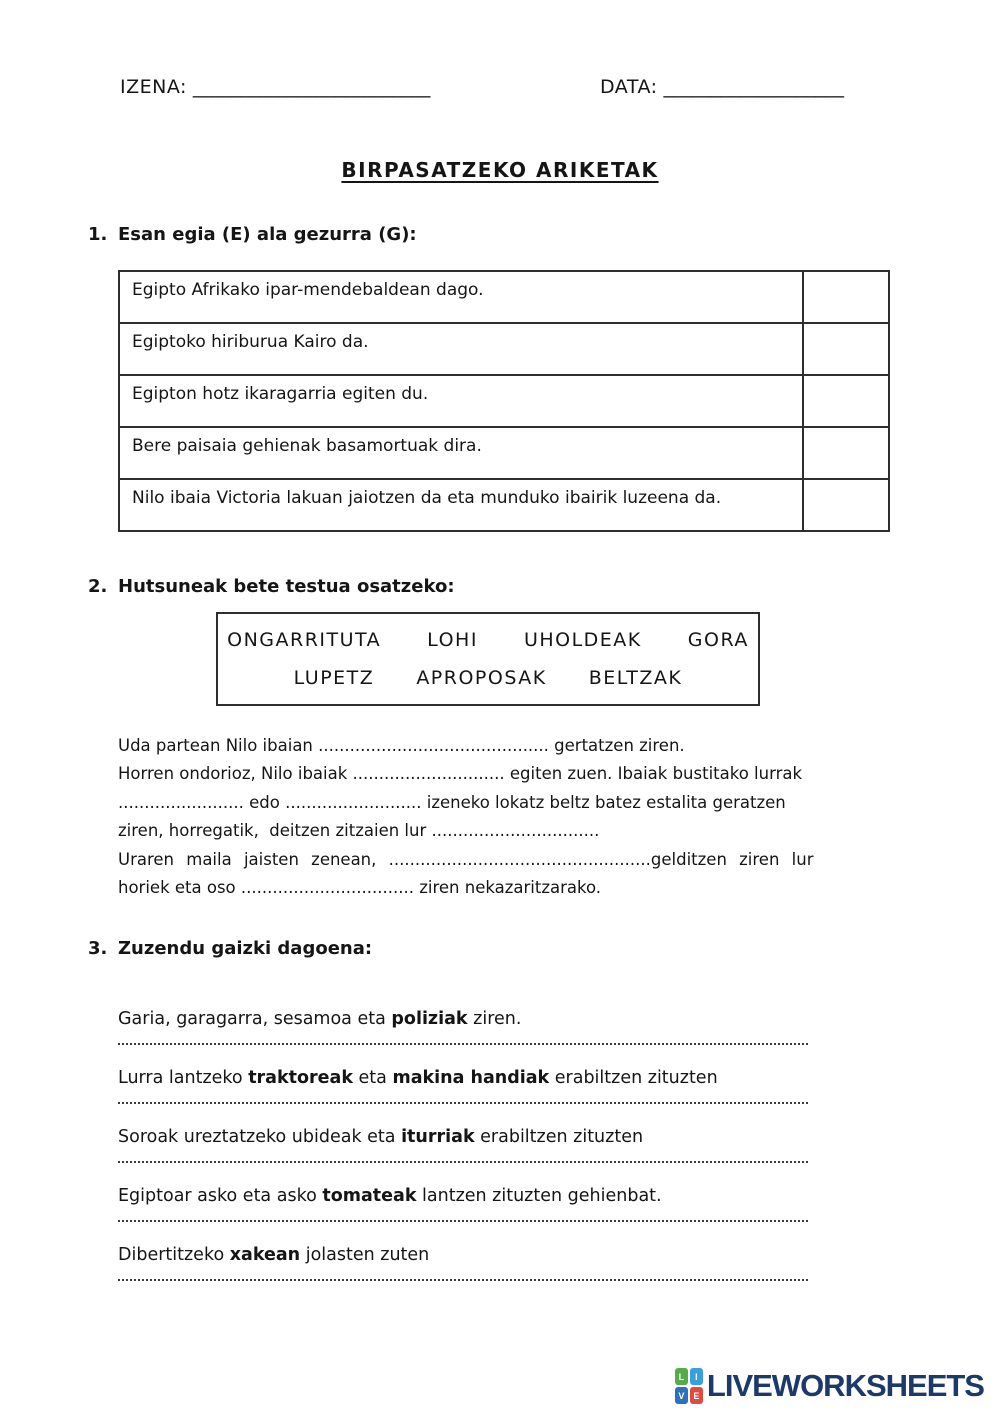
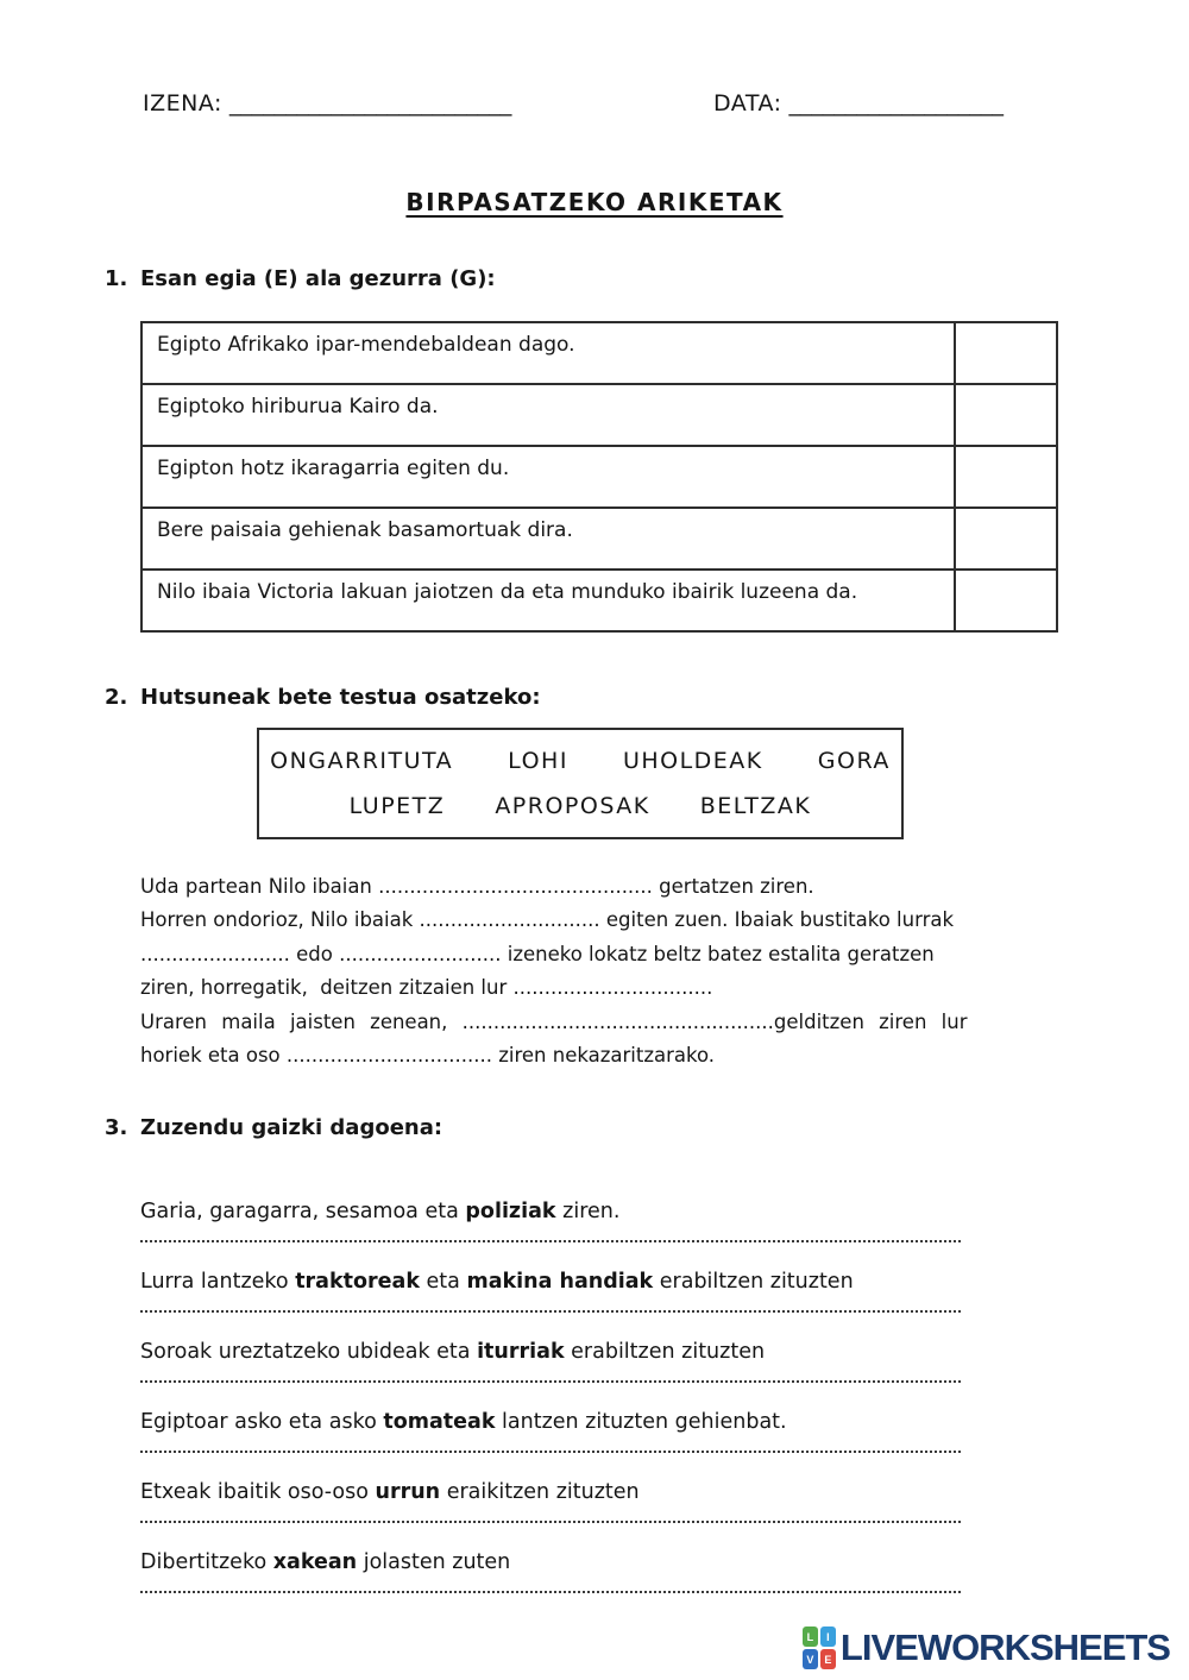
  IZENA: _________________________
  DATA: ___________________
  BIRPASATZEKO ARIKETAK
  1. Esan egia (E) ala gezurra (G):
  Egipto Afrikako ipar-mendebaldean dago.
  Egiptoko hiriburua Kairo da.
  Egipton hotz ikaragarria egiten du.
  Bere paisaia gehienak basamortuak dira.
  Nilo ibaia Victoria lakuan jaiotzen da eta munduko ibairik luzeena da.
  2. Hutsuneak bete testua osatzeko:
  ONGARRITUTA
  LOHI
  UHOLDEAK
  GORA
  LUPETZ
  APROPOSAK
  BELTZAK
  Uda partean Nilo ibaian ............................................ gertatzen ziren.
  Horren ondorioz, Nilo ibaiak ............................. egiten zuen. Ibaiak bustitako lurrak
  ........................ edo .......................... izeneko lokatz beltz batez estalita geratzen
  ziren, horregatik, deitzen zitzaien lur ................................
  Uraren maila jaisten zenean, ..................................................gelditzen ziren lur
  horiek eta oso ................................. ziren nekazaritzarako.
  3. Zuzendu gaizki dagoena:
  Garia, garagarra, sesamoa eta poliziak ziren.
  Lurra lantzeko traktoreak eta makina handiak erabiltzen zituzten
  Soroak ureztatzeko ubideak eta iturriak erabiltzen zituzten
  Egiptoar asko eta asko tomateak lantzen zituzten gehienbat.
+ Etxeak ibaitik oso-oso urrun eraikitzen zituzten
  Dibertitzeko xakean jolasten zuten
  L
  I
  V
  E
  LIVEWORKSHEETS
